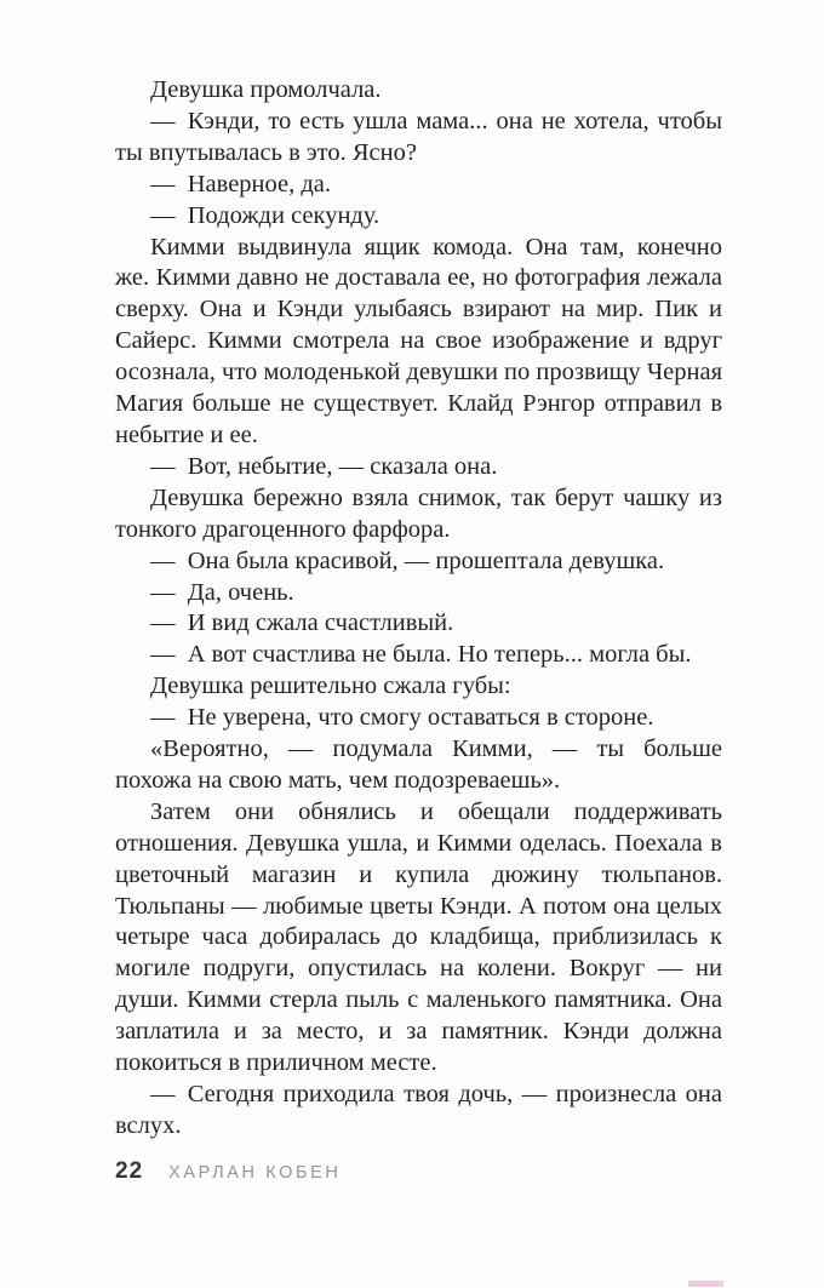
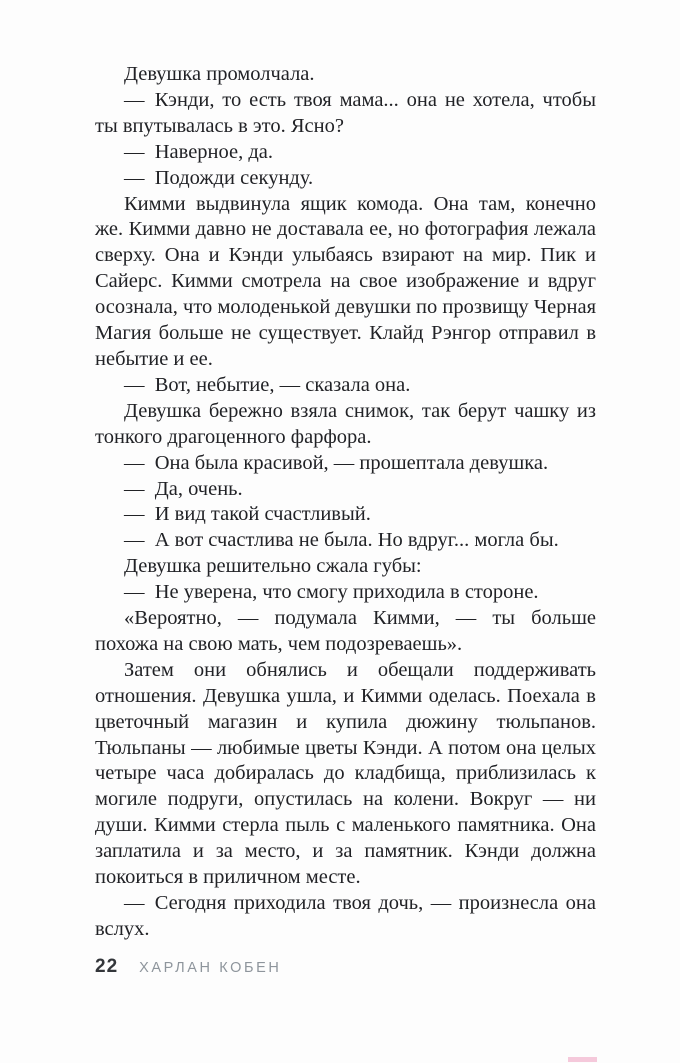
  Девушка промолчала.
- — Кэнди, то есть ушла мама... она не хотела, чтобы ты впутывалась в это. Ясно?
+ — Кэнди, то есть твоя мама... она не хотела, чтобы ты впутывалась в это. Ясно?
  — Наверное, да.
  — Подожди секунду.
  Кимми выдвинула ящик комода. Она там, конечно же. Кимми давно не доставала ее, но фотография лежала сверху. Она и Кэнди улыбаясь взирают на мир. Пик и Сайерс. Кимми смотрела на свое изображение и вдруг осознала, что молоденькой девушки по прозвищу Черная Магия больше не существует. Клайд Рэнгор отправил в небытие и ее.
  — Вот, небытие, — сказала она.
  Девушка бережно взяла снимок, так берут чашку из тонкого драгоценного фарфора.
  — Она была красивой, — прошептала девушка.
  — Да, очень.
- — И вид сжала счастливый.
+ — И вид такой счастливый.
- — А вот счастлива не была. Но теперь... могла бы.
+ — А вот счастлива не была. Но вдруг... могла бы.
  Девушка решительно сжала губы:
- — Не уверена, что смогу оставаться в стороне.
+ — Не уверена, что смогу приходила в стороне.
  «Вероятно, — подумала Кимми, — ты больше похожа на свою мать, чем подозреваешь».
  Затем они обнялись и обещали поддерживать отношения. Девушка ушла, и Кимми оделась. Поехала в цветочный магазин и купила дюжину тюльпанов. Тюльпаны — любимые цветы Кэнди. А потом она целых четыре часа добиралась до кладбища, приблизилась к могиле подруги, опустилась на колени. Вокруг — ни души. Кимми стерла пыль с маленького памятника. Она заплатила и за место, и за памятник. Кэнди должна покоиться в приличном месте.
  — Сегодня приходила твоя дочь, — произнесла она вслух.
  22
  ХАРЛАН КОБЕН
